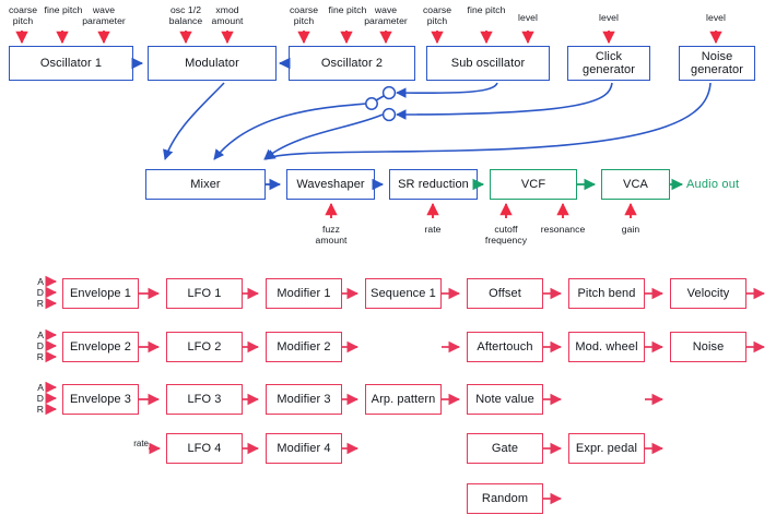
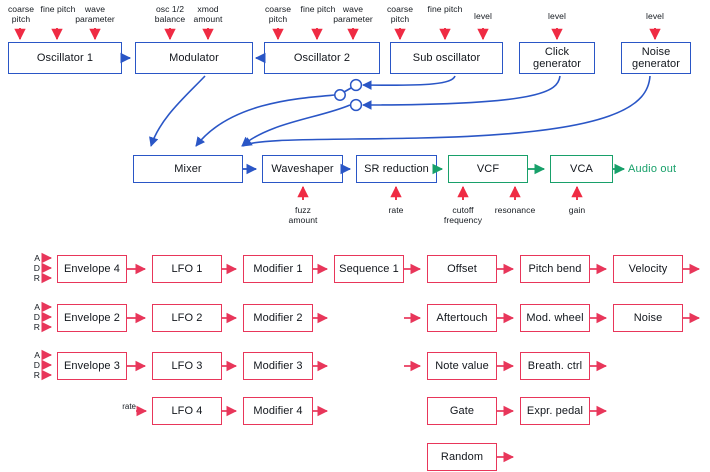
  Oscillator 1
  Modulator
  Oscillator 2
  Sub oscillator
  Click
  generator
  Noise
  generator
  coarse pitch
  fine pitch
  wave parameter
  osc 1/2 balance
  xmod amount
  coarse pitch
  fine pitch
  wave parameter
  coarse pitch
  fine pitch
  level
  level
  level
  Mixer
  Waveshaper
  SR reduction
  VCF
  VCA
  Audio out
  fuzz
  amount
  rate
  cutoff
  frequency
  resonance
  gain
- Envelope 1
+ Envelope 4
  LFO 1
  Modifier 1
  Sequence 1
  Offset
  Pitch bend
  Velocity
  Envelope 2
  LFO 2
  Modifier 2
  Aftertouch
  Mod. wheel
  Noise
  Envelope 3
  LFO 3
  Modifier 3
- Arp. pattern
  Note value
+ Breath. ctrl
  LFO 4
  Modifier 4
  Gate
  Expr. pedal
  Random
  A
  D
  R
  A
  D
  R
  A
  D
  R
  rate
